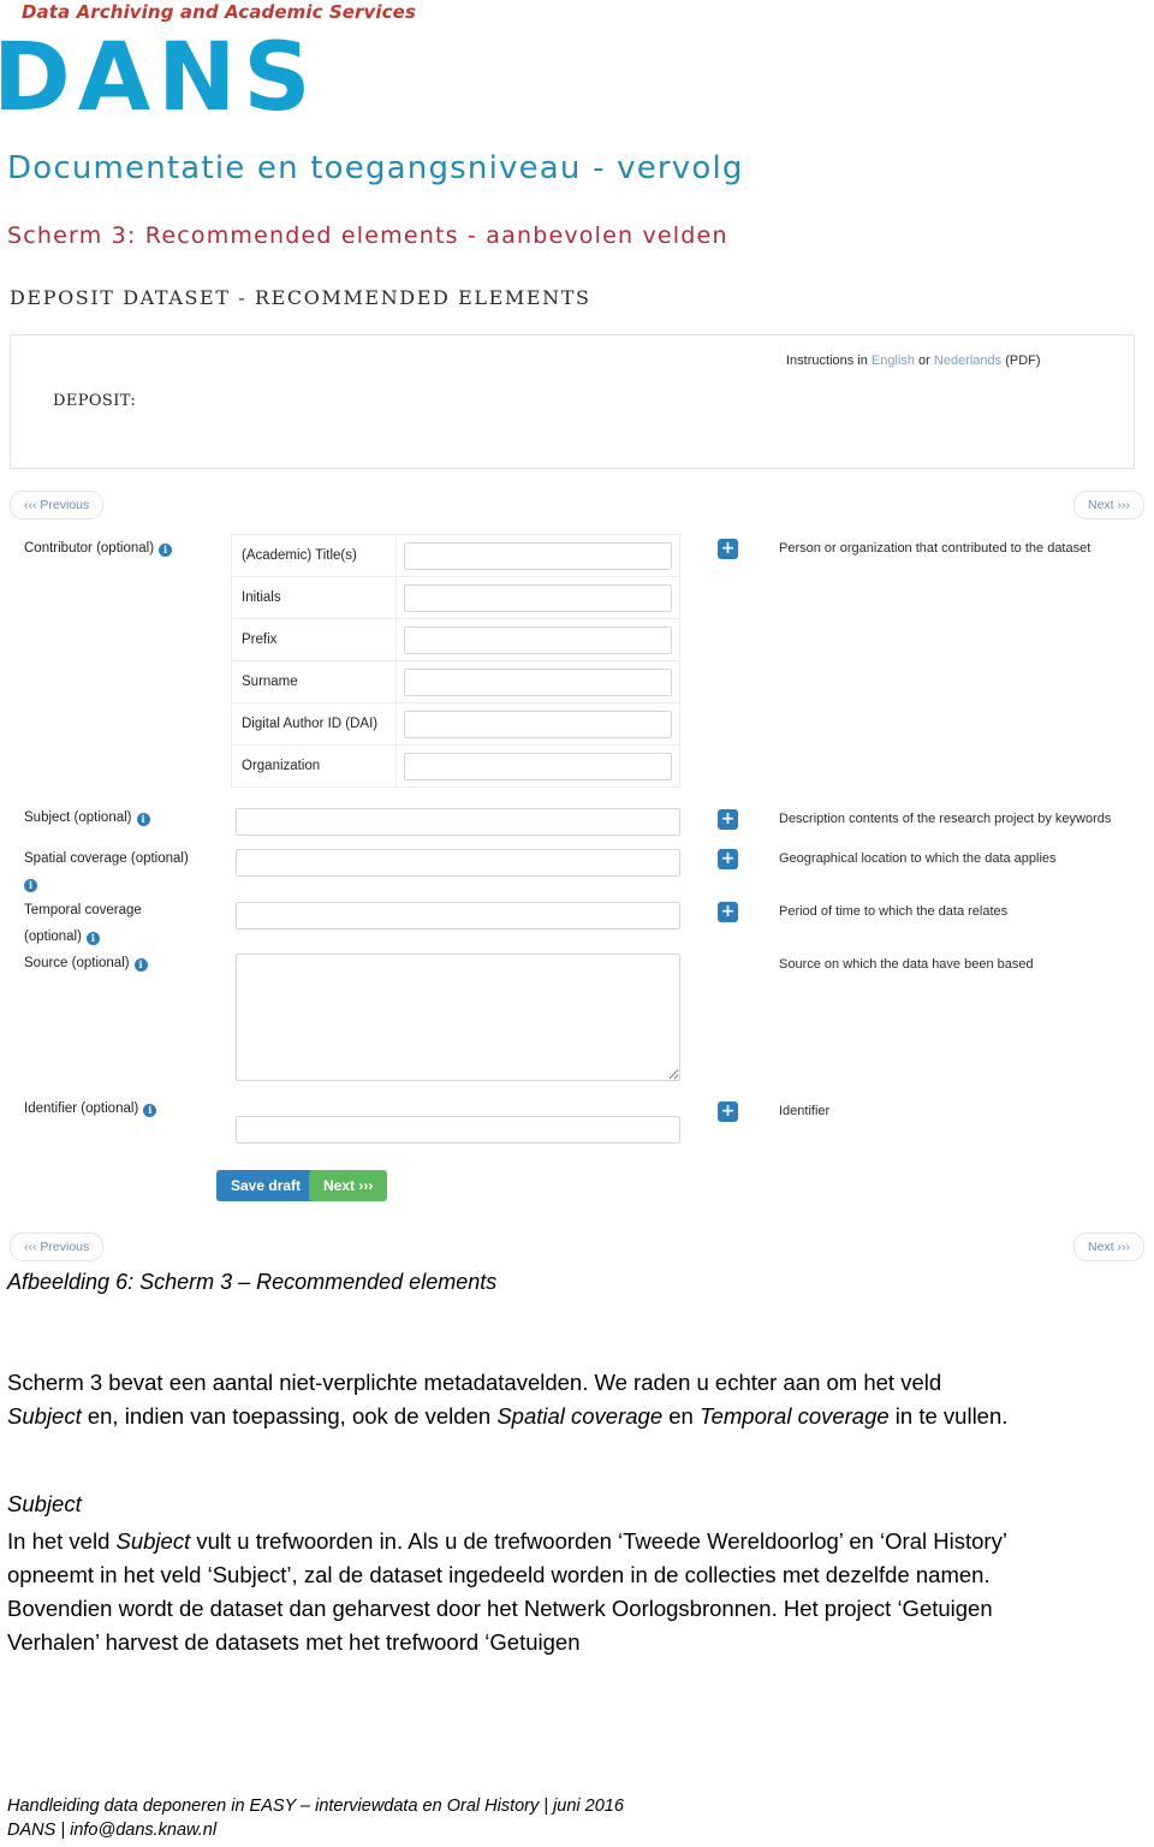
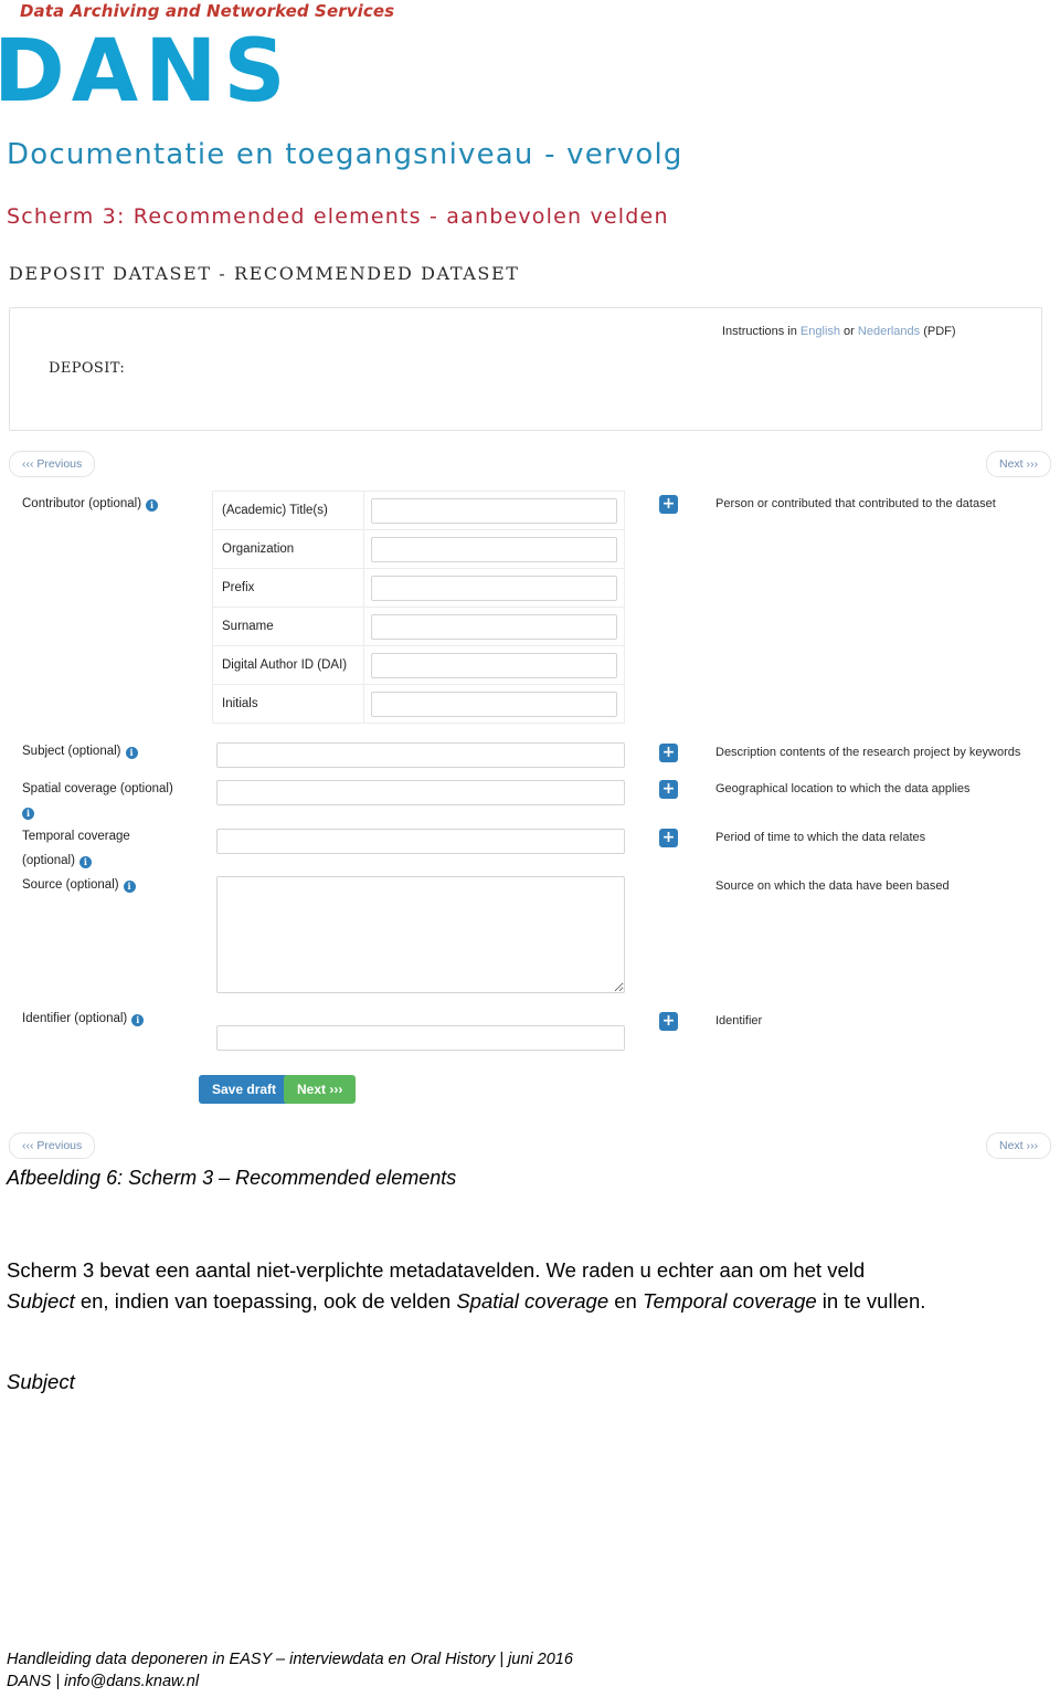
- Data Archiving and Academic Services
+ Data Archiving and Networked Services
  DANS
  Documentatie en toegangsniveau - vervolg
  Scherm 3: Recommended elements - aanbevolen velden
- DEPOSIT DATASET - RECOMMENDED ELEMENTS
+ DEPOSIT DATASET - RECOMMENDED DATASET
  DEPOSIT:
  Instructions in English or Nederlands (PDF)
  ‹‹‹ Previous
  Next ›››
  Contributor (optional) i
  (Academic) Title(s)
- Initials
+ Organization
  Prefix
  Surname
  Digital Author ID (DAI)
- Organization
+ Initials
  +
- Person or organization that contributed to the dataset
+ Person or contributed that contributed to the dataset
  Subject (optional) i
  +
  Description contents of the research project by keywords
  Spatial coverage (optional)
  i
  +
  Geographical location to which the data applies
  Temporal coverage
  (optional) i
  +
  Period of time to which the data relates
  Source (optional) i
  Source on which the data have been based
  Identifier (optional) i
  +
  Identifier
  Save draft
  Next ›››
  ‹‹‹ Previous
  Next ›››
  Afbeelding 6: Scherm 3 – Recommended elements
  Scherm 3 bevat een aantal niet-verplichte metadatavelden. We raden u echter aan om het veld Subject en, indien van toepassing, ook de velden Spatial coverage en Temporal coverage in te vullen.
  Subject
- In het veld Subject vult u trefwoorden in. Als u de trefwoorden ‘Tweede Wereldoorlog’ en ‘Oral History’ opneemt in het veld ‘Subject’, zal de dataset ingedeeld worden in de collecties met dezelfde namen. Bovendien wordt de dataset dan geharvest door het Netwerk Oorlogsbronnen. Het project ‘Getuigen Verhalen’ harvest de datasets met het trefwoord ‘Getuigen
  Handleiding data deponeren in EASY – interviewdata en Oral History | juni 2016
  DANS | info@dans.knaw.nl
